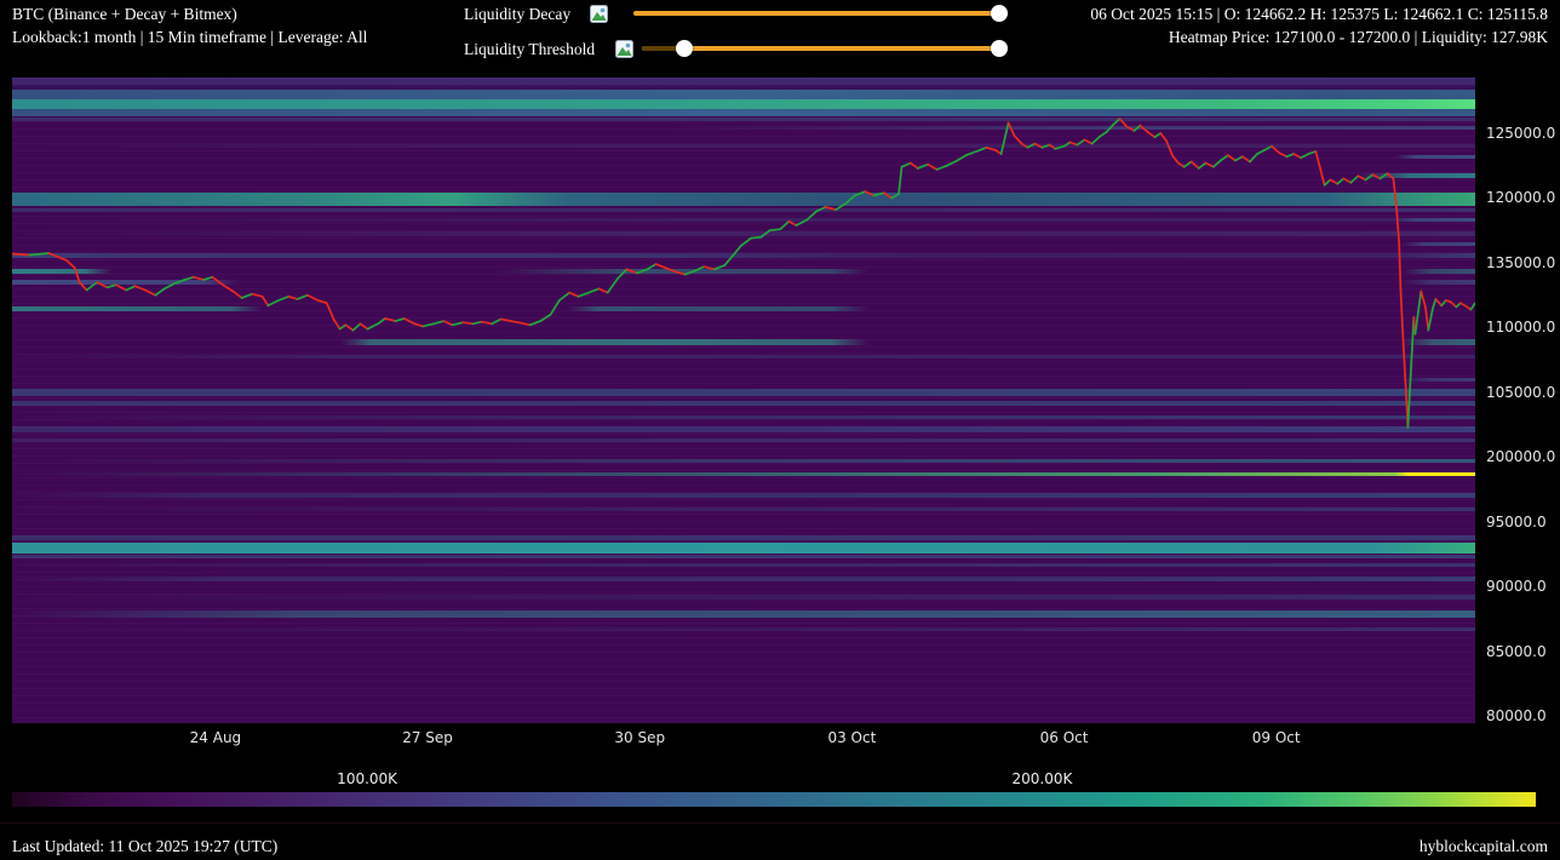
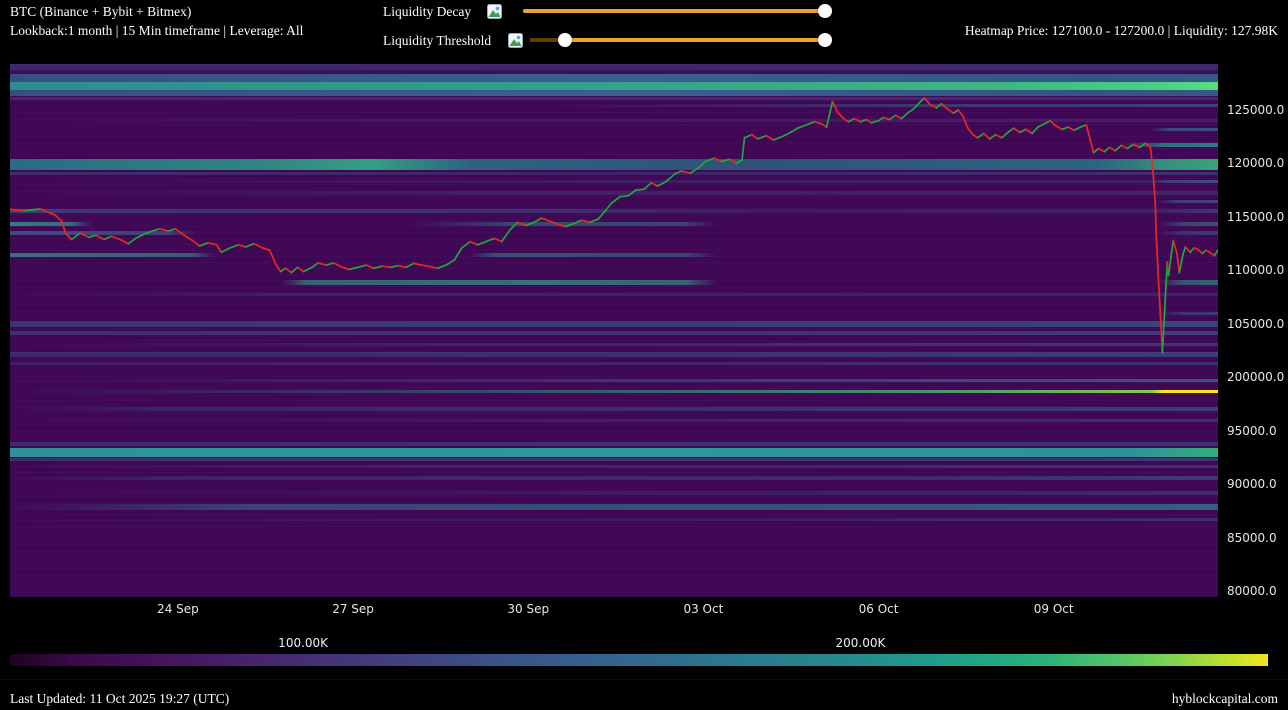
- BTC (Binance + Decay + Bitmex)
+ BTC (Binance + Bybit + Bitmex)
  Lookback:1 month | 15 Min timeframe | Leverage: All
- 06 Oct 2025 15:15 | O: 124662.2 H: 125375 L: 124662.1 C: 125115.8
  Heatmap Price: 127100.0 - 127200.0 | Liquidity: 127.98K
  Liquidity Decay
  Liquidity Threshold
  125000.0
  120000.0
- 135000.0
+ 115000.0
  110000.0
  105000.0
  200000.0
  95000.0
  90000.0
  85000.0
  80000.0
- 24 Aug
+ 24 Sep
  27 Sep
  30 Sep
  03 Oct
  06 Oct
  09 Oct
  100.00K
  200.00K
  Last Updated: 11 Oct 2025 19:27 (UTC)
  hyblockcapital.com
